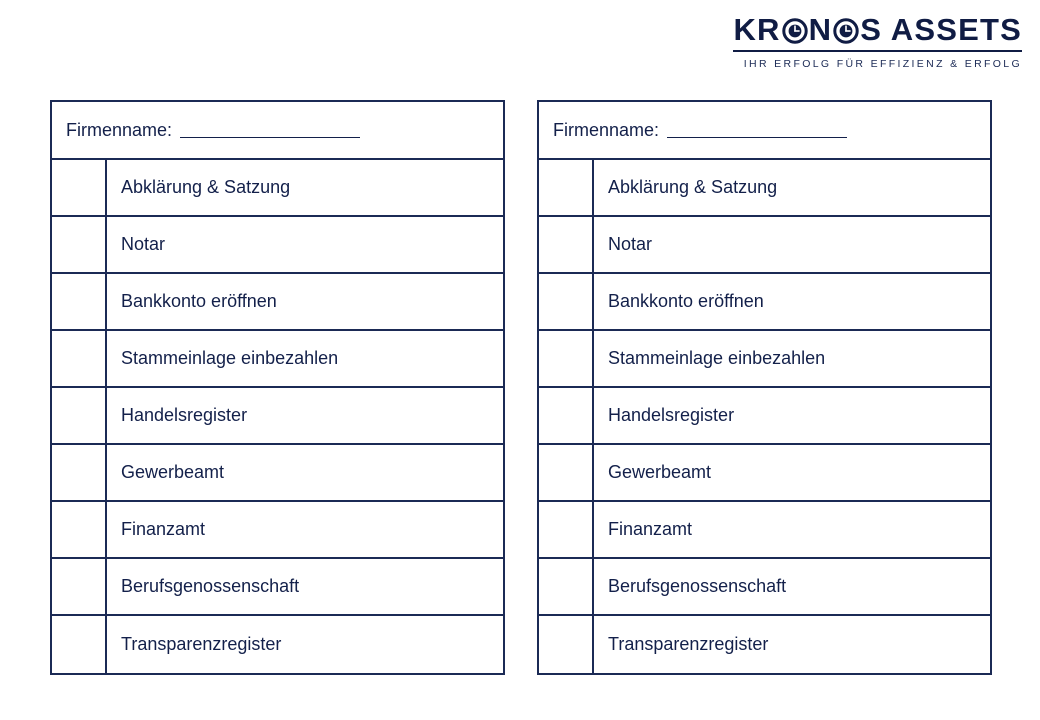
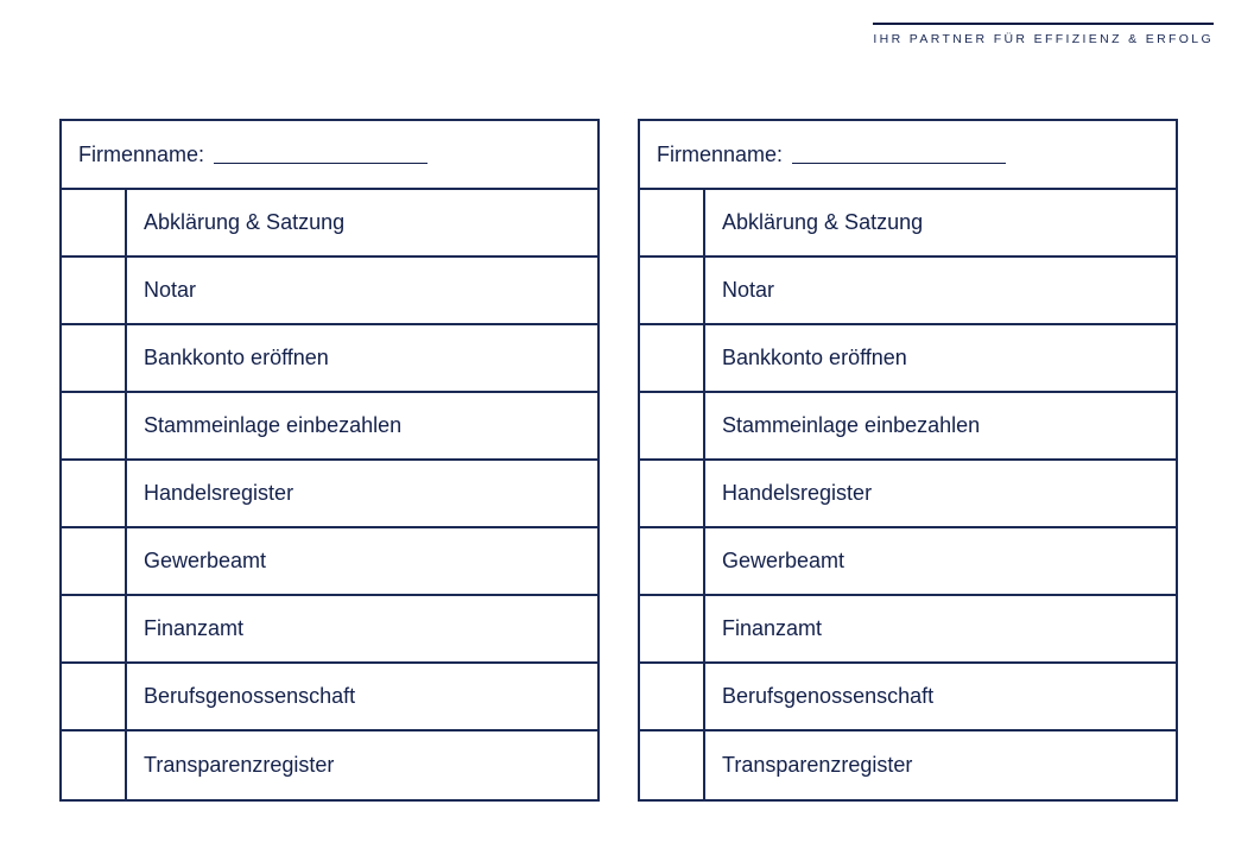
- KR
- N
- S ASSETS
- IHR ERFOLG FÜR EFFIZIENZ & ERFOLG
+ IHR PARTNER FÜR EFFIZIENZ & ERFOLG
  Firmenname:
  Abklärung & Satzung
  Notar
  Bankkonto eröffnen
  Stammeinlage einbezahlen
  Handelsregister
  Gewerbeamt
  Finanzamt
  Berufsgenossenschaft
  Transparenzregister
  Firmenname:
  Abklärung & Satzung
  Notar
  Bankkonto eröffnen
  Stammeinlage einbezahlen
  Handelsregister
  Gewerbeamt
  Finanzamt
  Berufsgenossenschaft
  Transparenzregister
